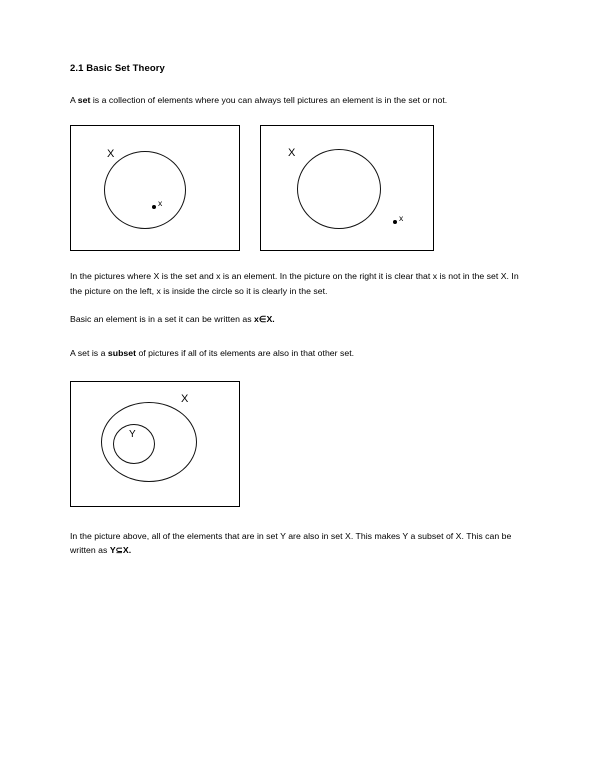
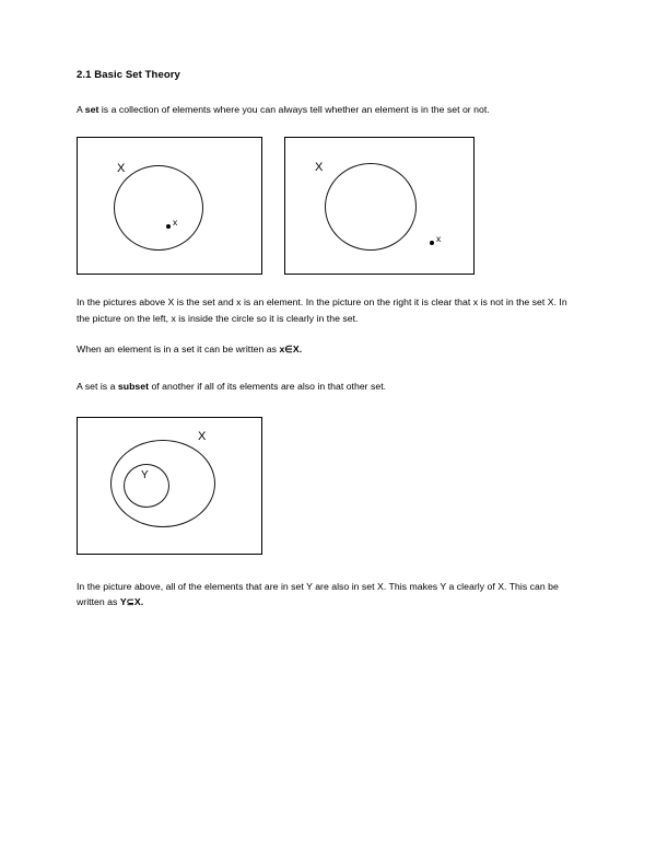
  2.1 Basic Set Theory
- A set is a collection of elements where you can always tell pictures an element is in the set or not.
+ A set is a collection of elements where you can always tell whether an element is in the set or not.
  X
  x
  X
  x
- In the pictures where X is the set and x is an element. In the picture on the right it is clear that x is not in the set X. In the picture on the left, x is inside the circle so it is clearly in the set.
+ In the pictures above X is the set and x is an element. In the picture on the right it is clear that x is not in the set X. In the picture on the left, x is inside the circle so it is clearly in the set.
- Basic an element is in a set it can be written as x∈X.
+ When an element is in a set it can be written as x∈X.
- A set is a subset of pictures if all of its elements are also in that other set.
+ A set is a subset of another if all of its elements are also in that other set.
  X
  Y
- In the picture above, all of the elements that are in set Y are also in set X. This makes Y a subset of X. This can be written as Y⊆X.
+ In the picture above, all of the elements that are in set Y are also in set X. This makes Y a clearly of X. This can be written as Y⊆X.
